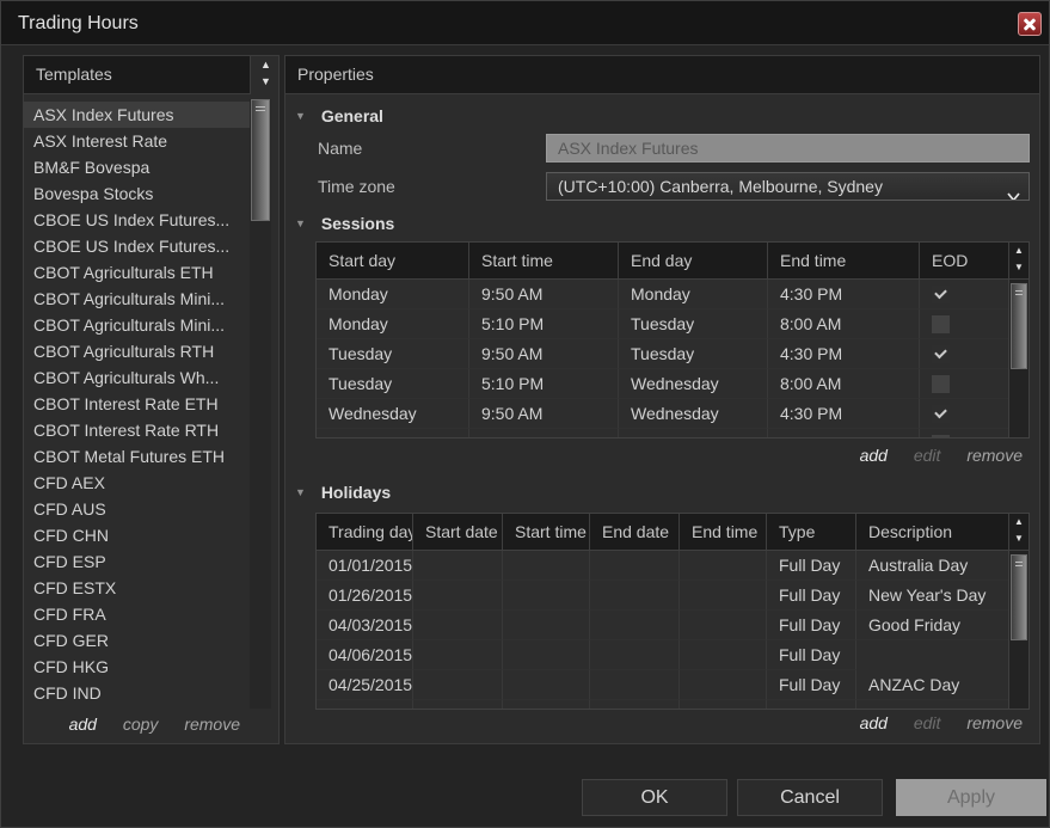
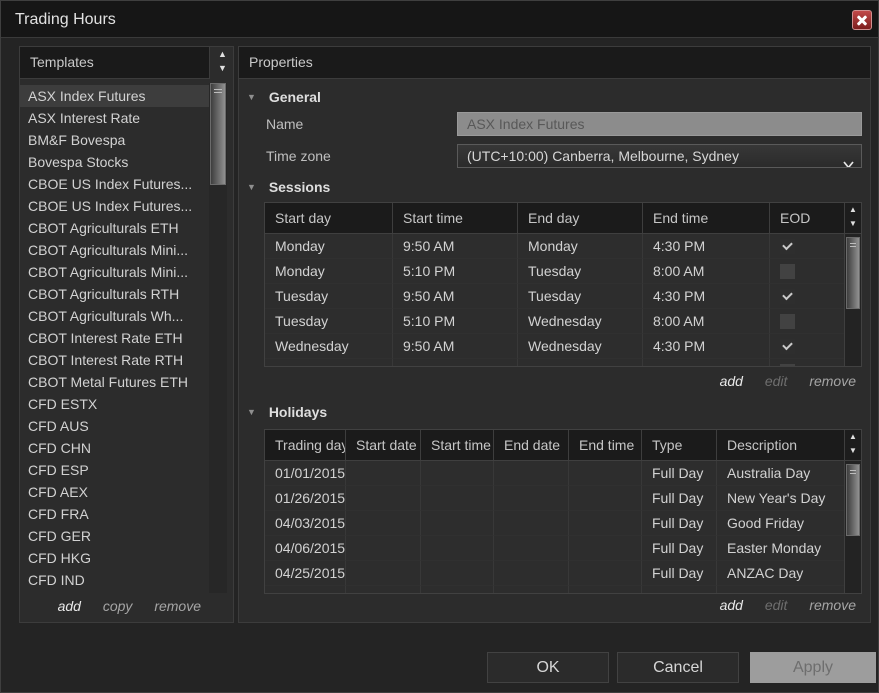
  Trading Hours
  Templates
  ▲
  ▼
  ASX Index Futures
  ASX Interest Rate
  BM&F Bovespa
  Bovespa Stocks
  CBOE US Index Futures...
  CBOE US Index Futures...
  CBOT Agriculturals ETH
  CBOT Agriculturals Mini...
  CBOT Agriculturals Mini...
  CBOT Agriculturals RTH
  CBOT Agriculturals Wh...
  CBOT Interest Rate ETH
  CBOT Interest Rate RTH
  CBOT Metal Futures ETH
- CFD AEX
+ CFD ESTX
  CFD AUS
  CFD CHN
  CFD ESP
- CFD ESTX
+ CFD AEX
  CFD FRA
  CFD GER
  CFD HKG
  CFD IND
  add copy remove
  Properties
  ▼ General
  Name
  ASX Index Futures
  Time zone
  (UTC+10:00) Canberra, Melbourne, Sydney
  ▼ Sessions
  Start day
  Start time
  End day
  End time
  EOD
  Monday
  9:50 AM
  Monday
  4:30 PM
  Monday
  5:10 PM
  Tuesday
  8:00 AM
  Tuesday
  9:50 AM
  Tuesday
  4:30 PM
  Tuesday
  5:10 PM
  Wednesday
  8:00 AM
  Wednesday
  9:50 AM
  Wednesday
  4:30 PM
  ▲
  ▼
  add edit remove
  ▼ Holidays
  Trading day
  Start date
  Start time
  End date
  End time
  Type
  Description
  01/01/2015
  Full Day
  Australia Day
  01/26/2015
  Full Day
  New Year's Day
  04/03/2015
  Full Day
  Good Friday
  04/06/2015
  Full Day
+ Easter Monday
  04/25/2015
  Full Day
  ANZAC Day
  ▲
  ▼
  add edit remove
  OK
  Cancel
  Apply
